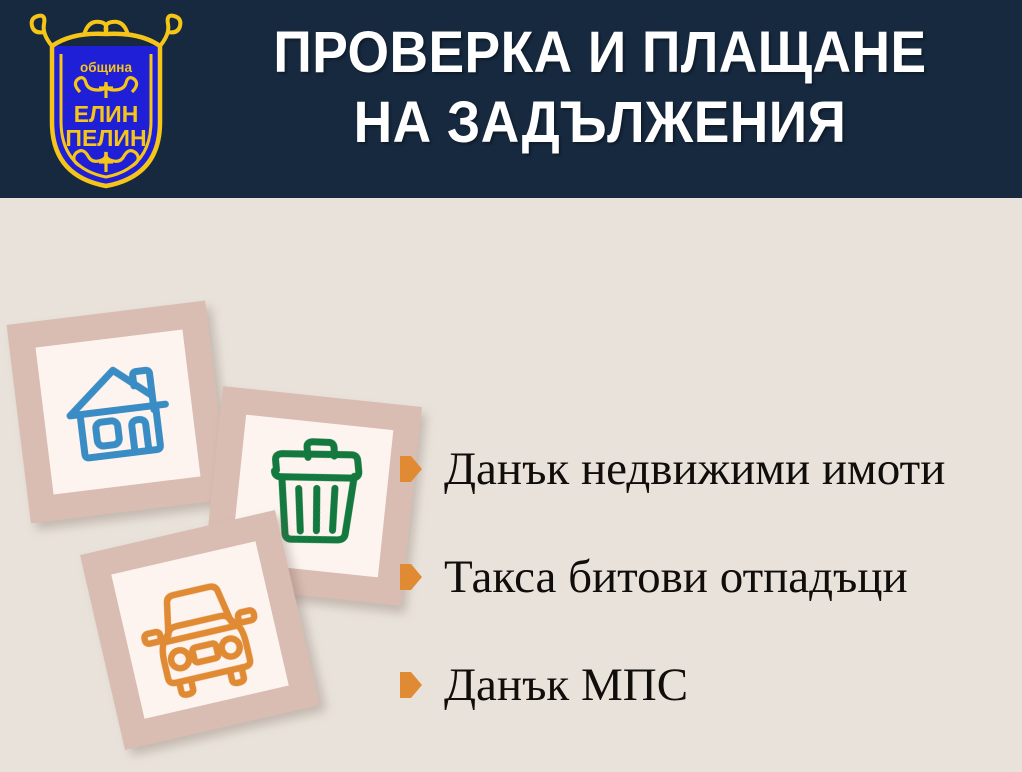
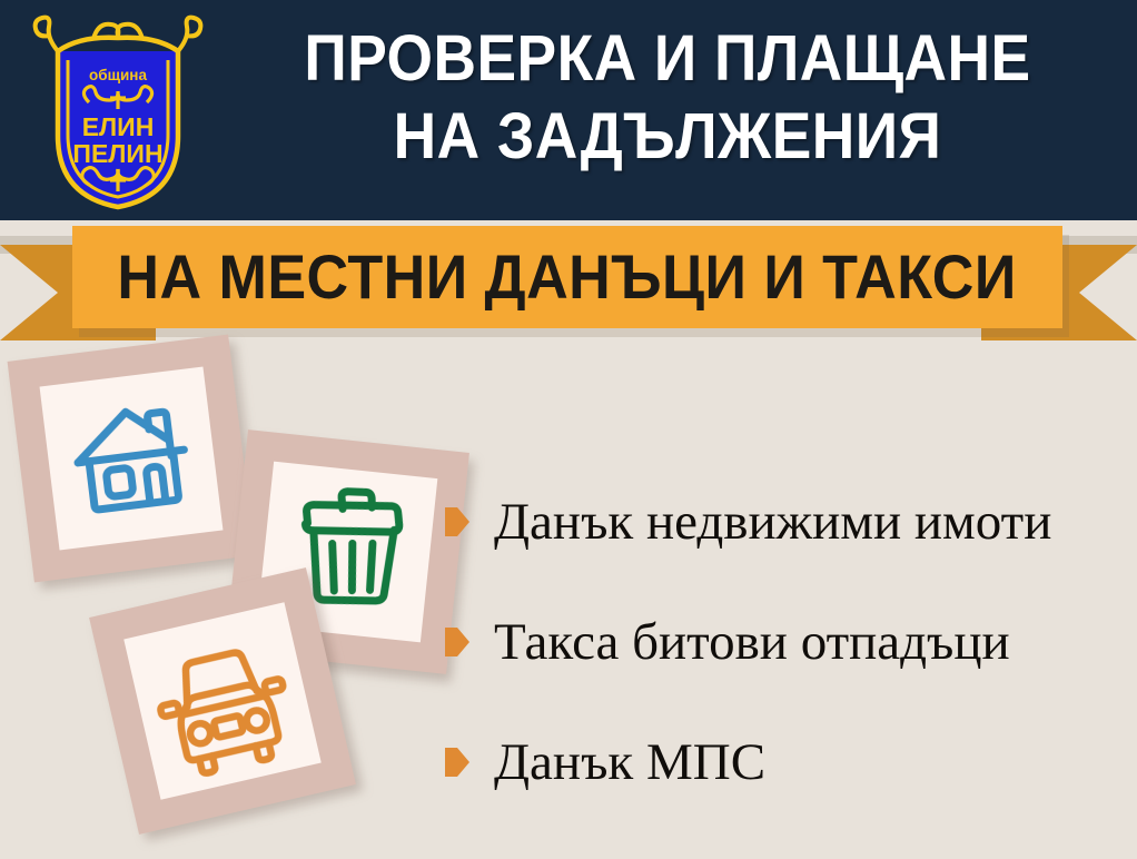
  община
  ЕЛИН
  ПЕЛИН
  ПРОВЕРКА И ПЛАЩАНЕ
  НА ЗАДЪЛЖЕНИЯ
+ НА МЕСТНИ ДАНЪЦИ И ТАКСИ
  Данък недвижими имоти
  Такса битови отпадъци
  Данък МПС
